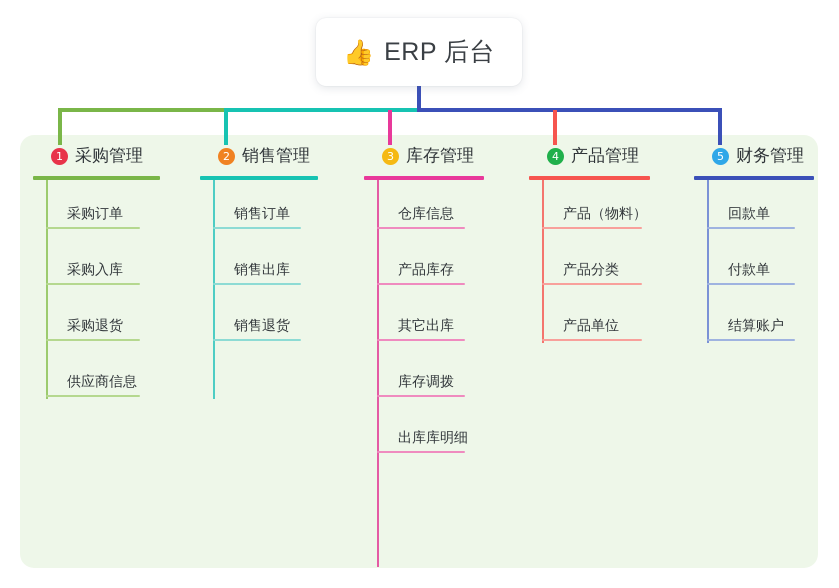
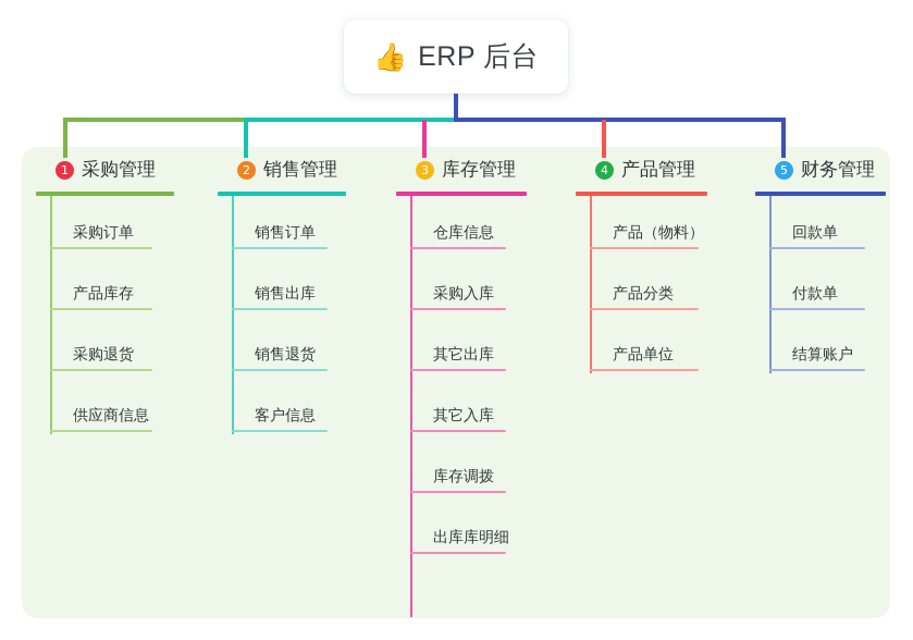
  👍
  ERP 后台
  1
  采购管理
  采购订单
- 采购入库
+ 产品库存
  采购退货
  供应商信息
  2
  销售管理
  销售订单
  销售出库
  销售退货
+ 客户信息
  3
  库存管理
  仓库信息
- 产品库存
+ 采购入库
  其它出库
+ 其它入库
  库存调拨
  出库库明细
  4
  产品管理
  产品（物料）
  产品分类
  产品单位
  5
  财务管理
  回款单
  付款单
  结算账户
